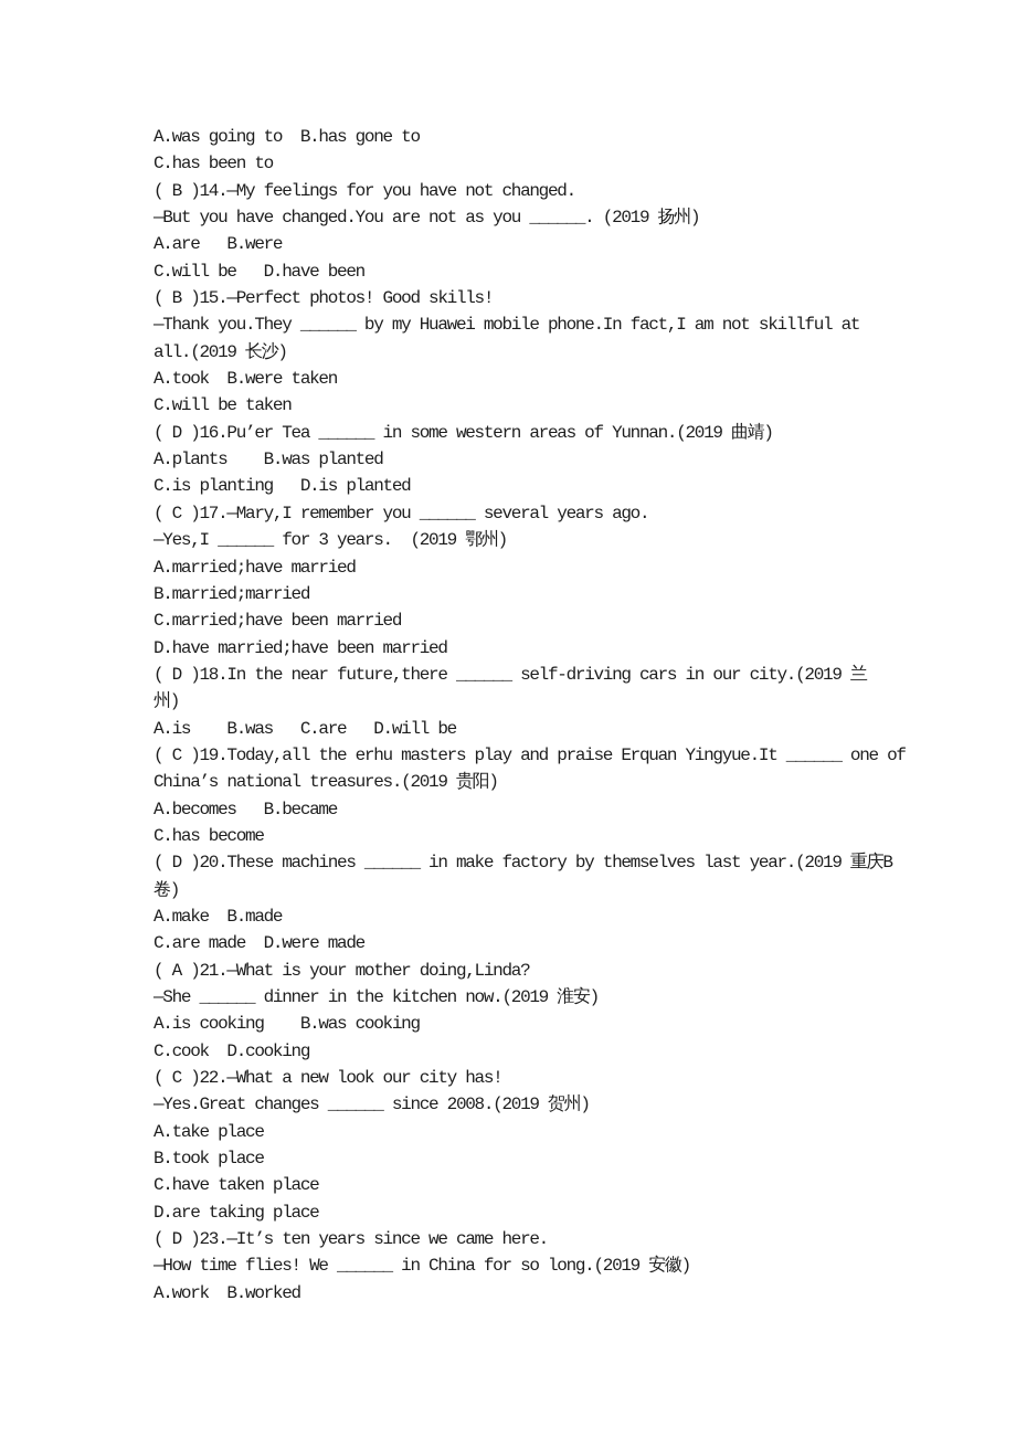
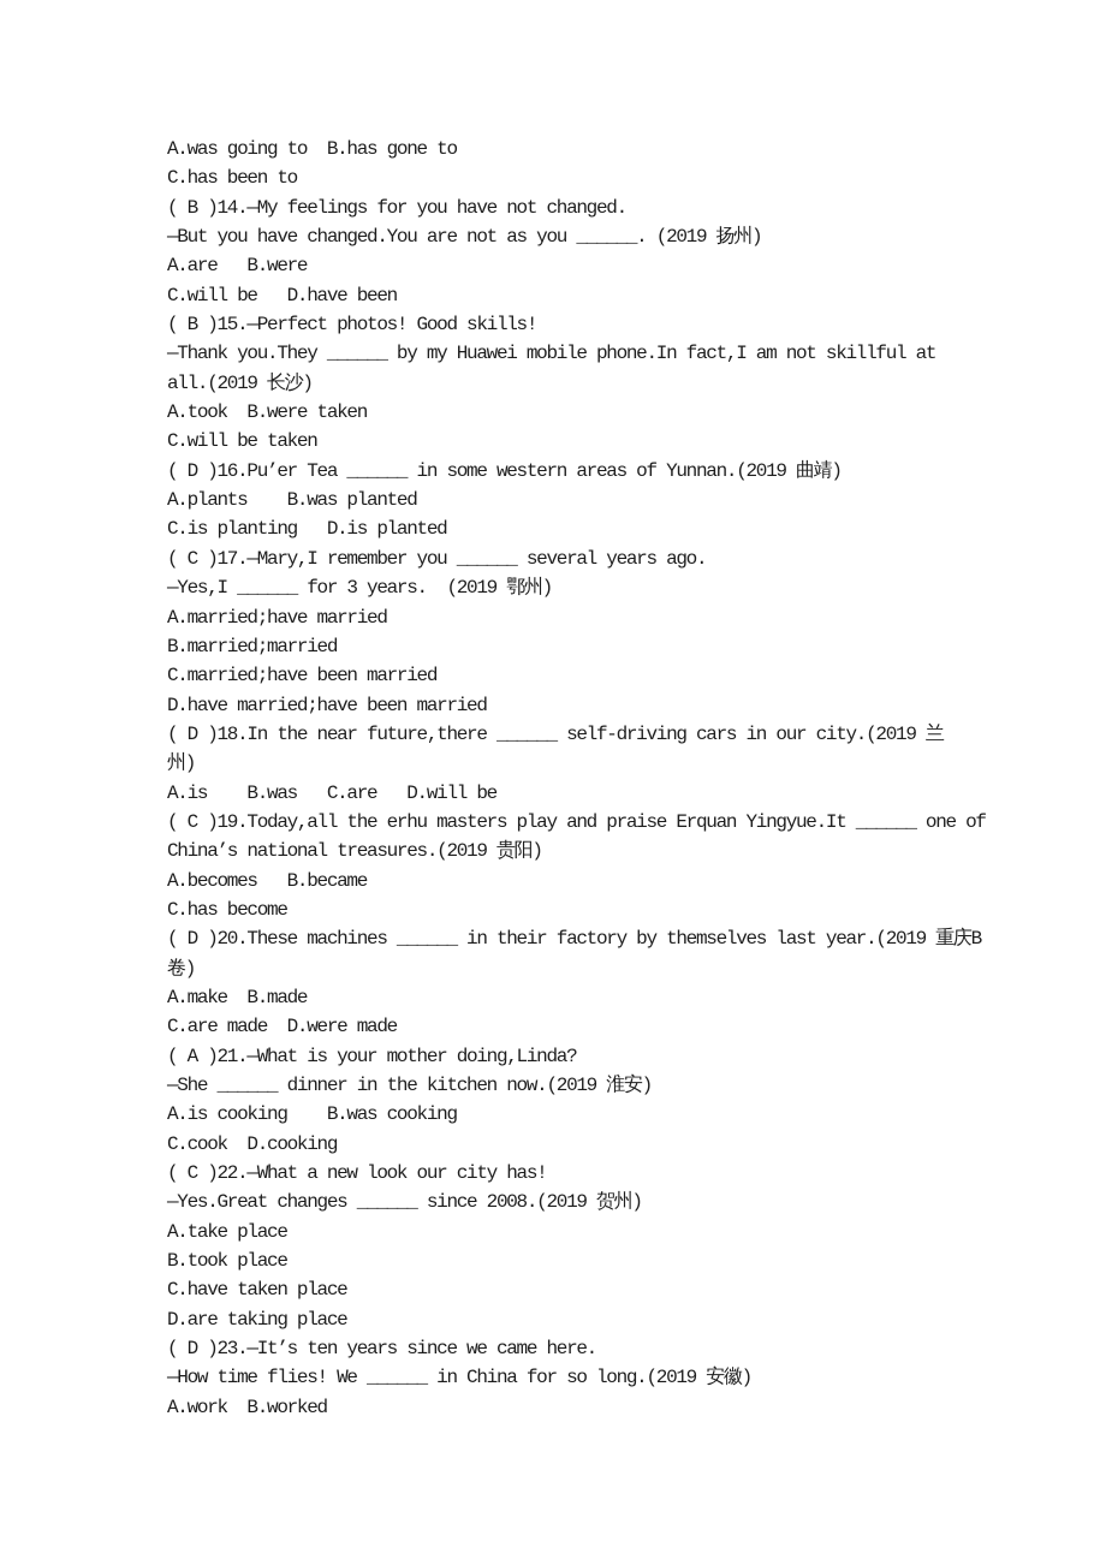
  A.was going to B.has gone to
  C.has been to
  ( B )14.—My feelings for you have not changed.
  —But you have changed.You are not as you ______. (2019 扬州)
  A.are B.were
  C.will be D.have been
  ( B )15.—Perfect photos! Good skills!
  —Thank you.They ______ by my Huawei mobile phone.In fact,I am not skillful at
  all.(2019 长沙)
  A.took B.were taken
  C.will be taken
  ( D )16.Pu’er Tea ______ in some western areas of Yunnan.(2019 曲靖)
  A.plants B.was planted
  C.is planting D.is planted
  ( C )17.—Mary,I remember you ______ several years ago.
  —Yes,I ______ for 3 years. (2019 鄂州)
  A.married;have married
  B.married;married
  C.married;have been married
  D.have married;have been married
  ( D )18.In the near future,there ______ self-driving cars in our city.(2019 兰
  州)
  A.is B.was C.are D.will be
  ( C )19.Today,all the erhu masters play and praise Erquan Yingyue.It ______ one of
  China’s national treasures.(2019 贵阳)
  A.becomes B.became
  C.has become
- ( D )20.These machines ______ in make factory by themselves last year.(2019 重庆B
+ ( D )20.These machines ______ in their factory by themselves last year.(2019 重庆B
  卷)
  A.make B.made
  C.are made D.were made
  ( A )21.—What is your mother doing,Linda?
  —She ______ dinner in the kitchen now.(2019 淮安)
  A.is cooking B.was cooking
  C.cook D.cooking
  ( C )22.—What a new look our city has!
  —Yes.Great changes ______ since 2008.(2019 贺州)
  A.take place
  B.took place
  C.have taken place
  D.are taking place
  ( D )23.—It’s ten years since we came here.
  —How time flies! We ______ in China for so long.(2019 安徽)
  A.work B.worked
